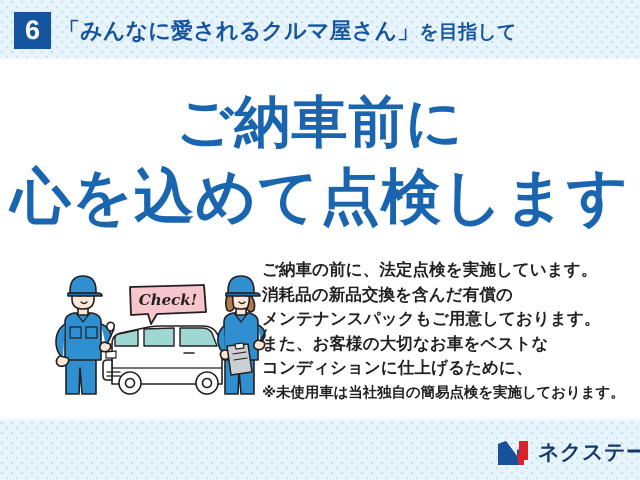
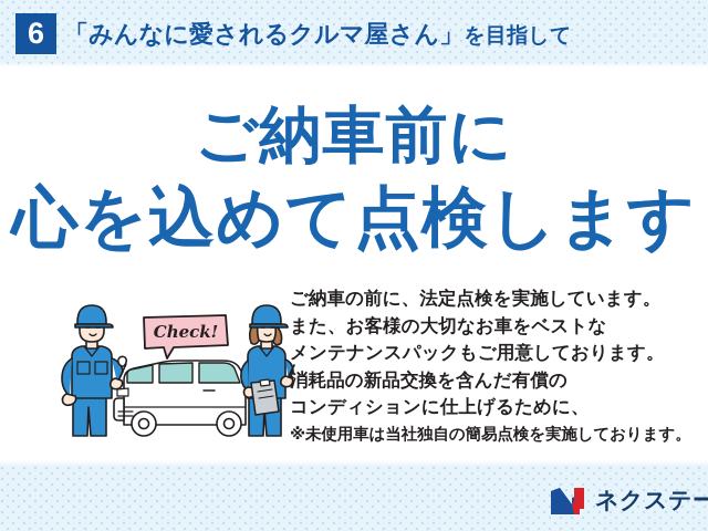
  6
  「みんなに愛されるクルマ屋さん」を目指して
  ご納車前に
  心を込めて点検します
  Check!
  ご納車の前に、法定点検を実施しています。
- 消耗品の新品交換を含んだ有償の
+ また、お客様の大切なお車をベストな
  メンテナンスパックもご用意しております。
- また、お客様の大切なお車をベストな
+ 消耗品の新品交換を含んだ有償の
  コンディションに仕上げるために、
  ※未使用車は当社独自の簡易点検を実施しております。
  ネクステー
